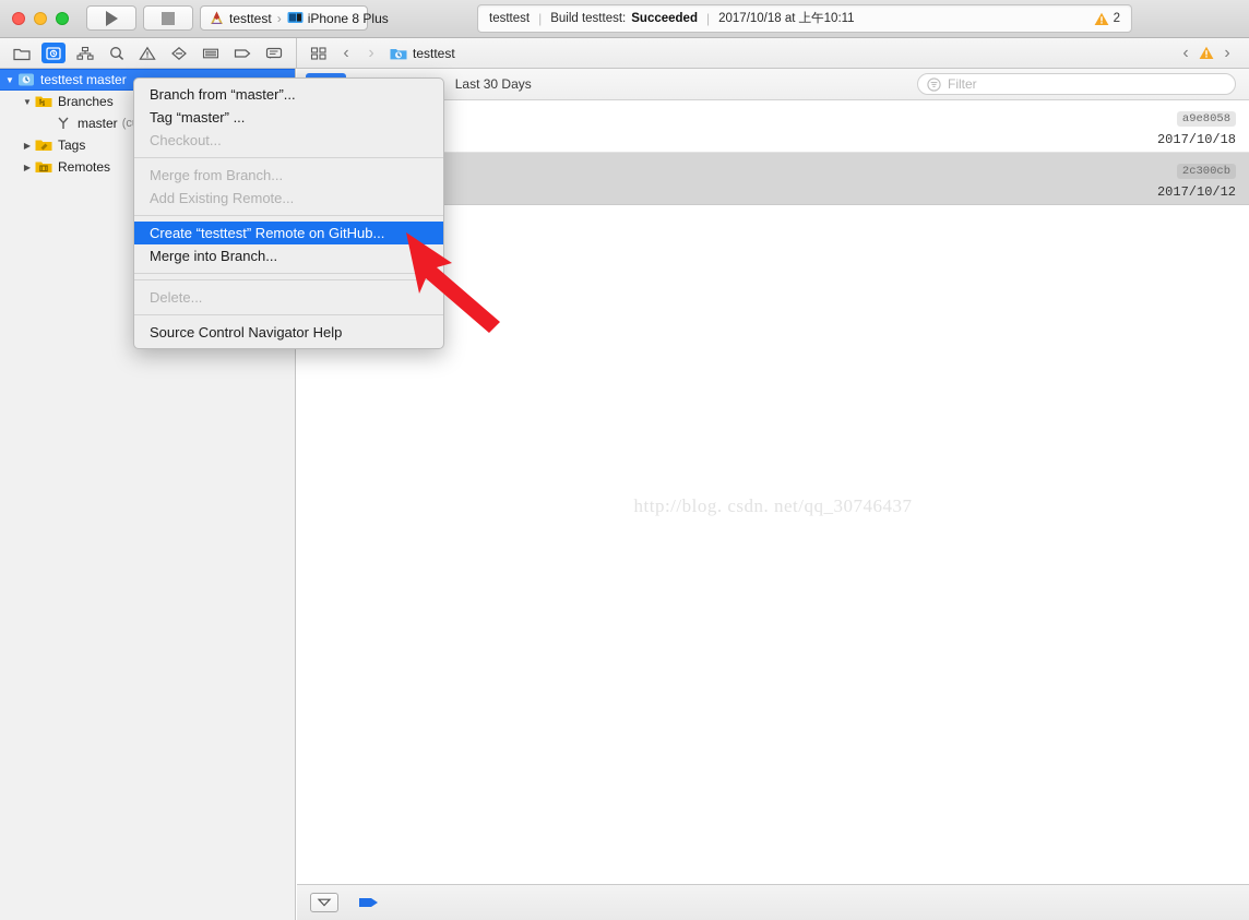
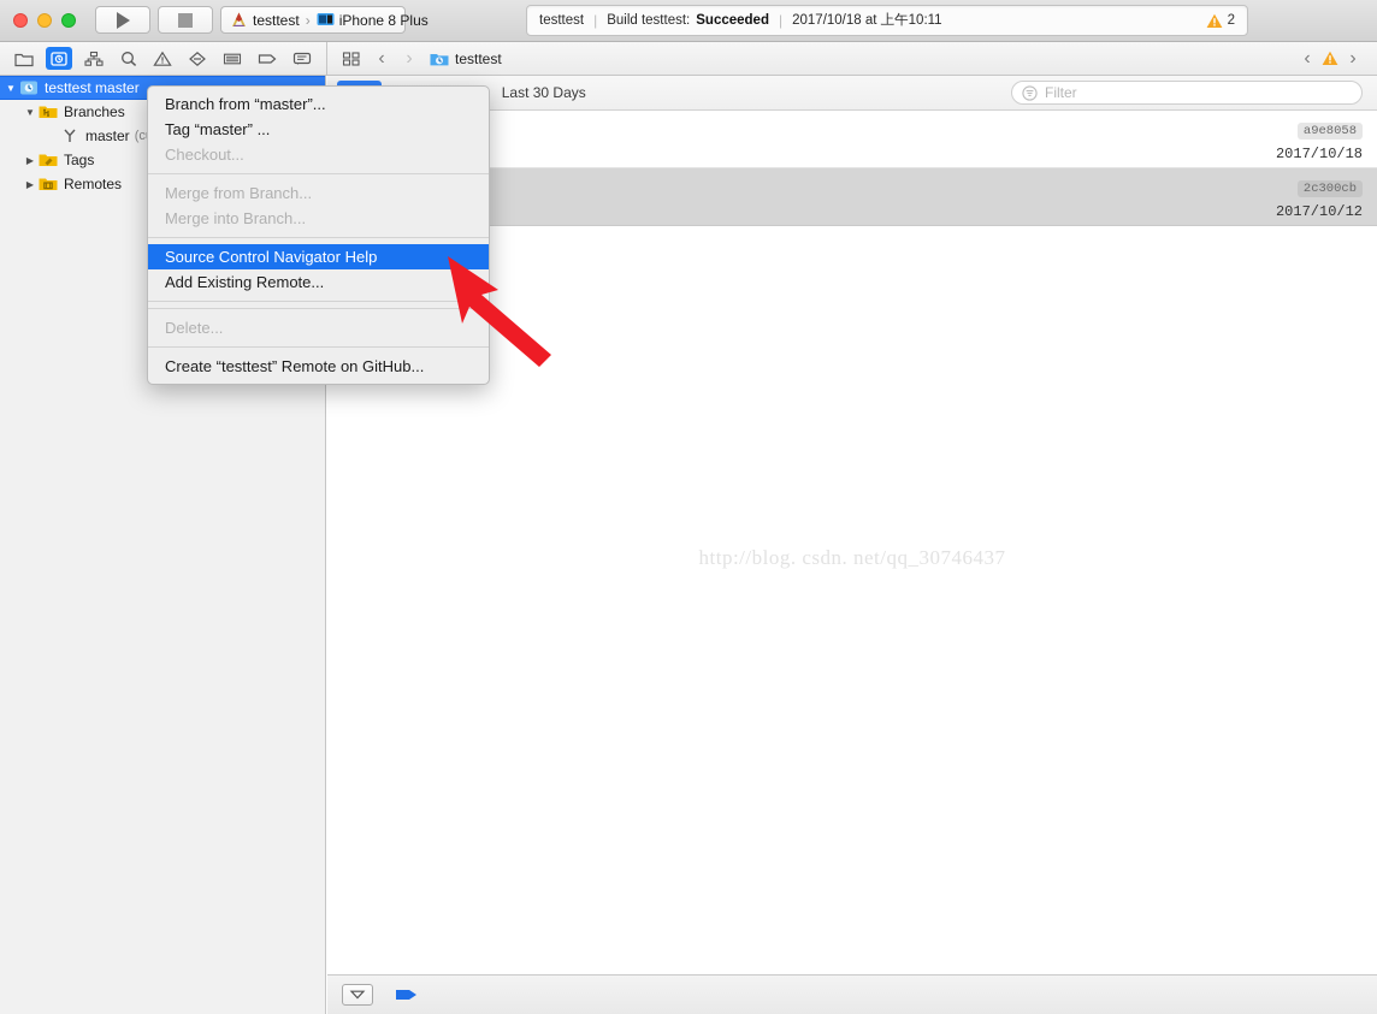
  testtest
  ›
  iPhone 8 Plus
  testtest
  |
  Build testtest:
  Succeeded
  |
  2017/10/18 at 上午10:11
  2
  ‹
  ›
  testtest
  ‹
  ›
  ▼
  testtest master
  ▼
  Branches
  master
  ▶
  Tags
  ▶
  Remotes
  Last 30 Days
  Filter
  a9e8058
  2017/10/18
  2c300cb
  2017/10/12
  http://blog. csdn. net/qq_30746437
  Branch from “master”...
  Tag “master” ...
  Checkout...
  Merge from Branch...
- Add Existing Remote...
+ Merge into Branch...
- Create “testtest” Remote on GitHub...
+ Source Control Navigator Help
- Merge into Branch...
+ Add Existing Remote...
  Delete...
- Source Control Navigator Help
+ Create “testtest” Remote on GitHub...
